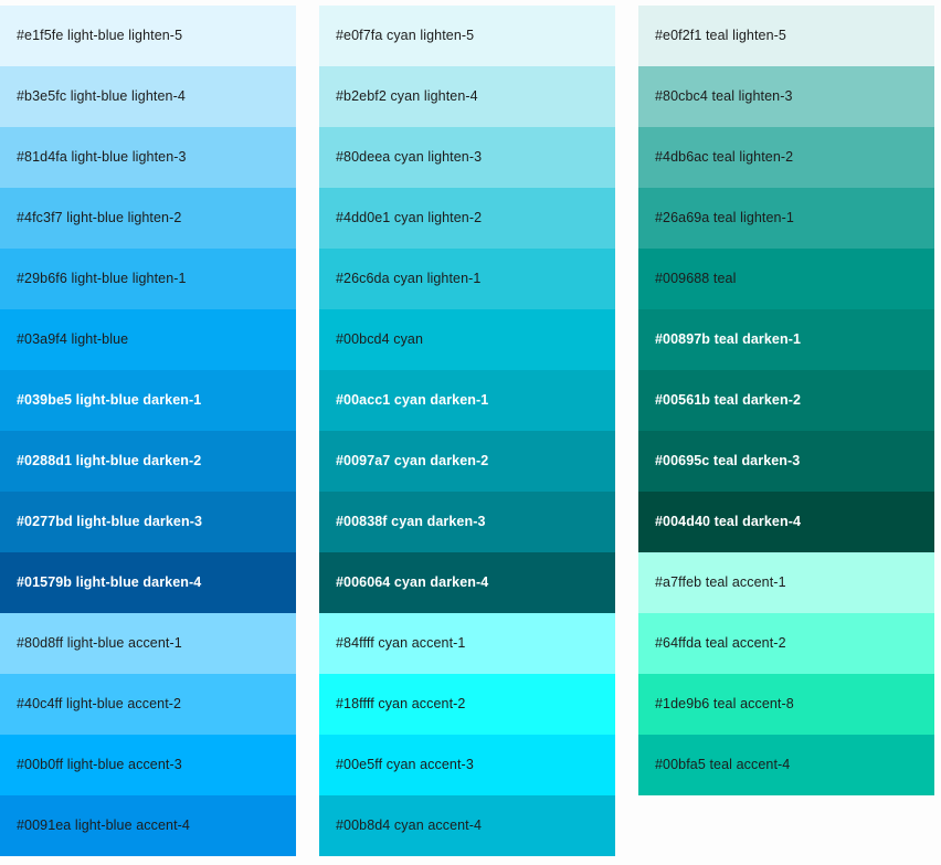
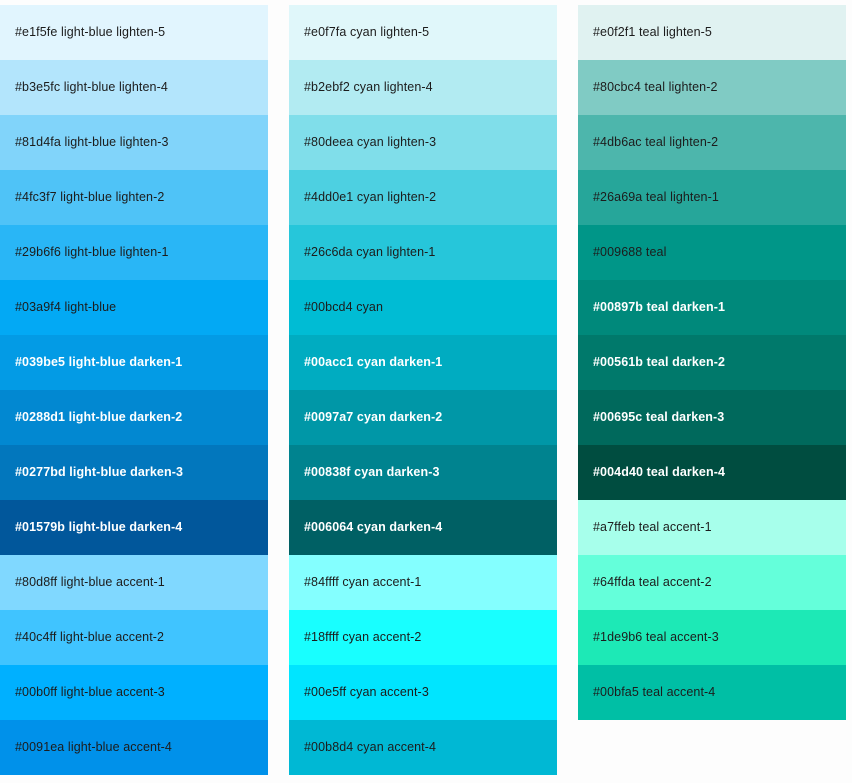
  #e1f5fe light-blue lighten-5
  #b3e5fc light-blue lighten-4
  #81d4fa light-blue lighten-3
  #4fc3f7 light-blue lighten-2
  #29b6f6 light-blue lighten-1
  #03a9f4 light-blue
  #039be5 light-blue darken-1
  #0288d1 light-blue darken-2
  #0277bd light-blue darken-3
  #01579b light-blue darken-4
  #80d8ff light-blue accent-1
  #40c4ff light-blue accent-2
  #00b0ff light-blue accent-3
  #0091ea light-blue accent-4
  #e0f7fa cyan lighten-5
  #b2ebf2 cyan lighten-4
  #80deea cyan lighten-3
  #4dd0e1 cyan lighten-2
  #26c6da cyan lighten-1
  #00bcd4 cyan
  #00acc1 cyan darken-1
  #0097a7 cyan darken-2
  #00838f cyan darken-3
  #006064 cyan darken-4
  #84ffff cyan accent-1
  #18ffff cyan accent-2
  #00e5ff cyan accent-3
  #00b8d4 cyan accent-4
  #e0f2f1 teal lighten-5
- #80cbc4 teal lighten-3
+ #80cbc4 teal lighten-2
  #4db6ac teal lighten-2
  #26a69a teal lighten-1
  #009688 teal
  #00897b teal darken-1
  #00561b teal darken-2
  #00695c teal darken-3
  #004d40 teal darken-4
  #a7ffeb teal accent-1
  #64ffda teal accent-2
- #1de9b6 teal accent-8
+ #1de9b6 teal accent-3
  #00bfa5 teal accent-4
